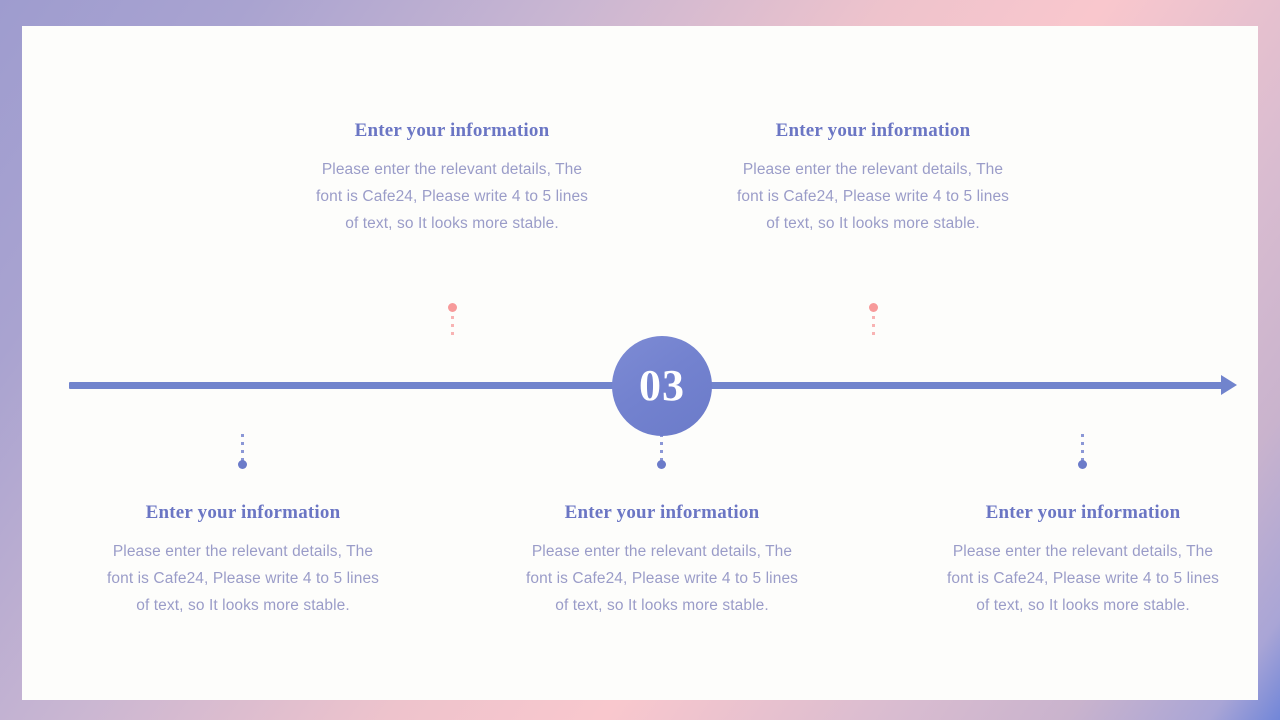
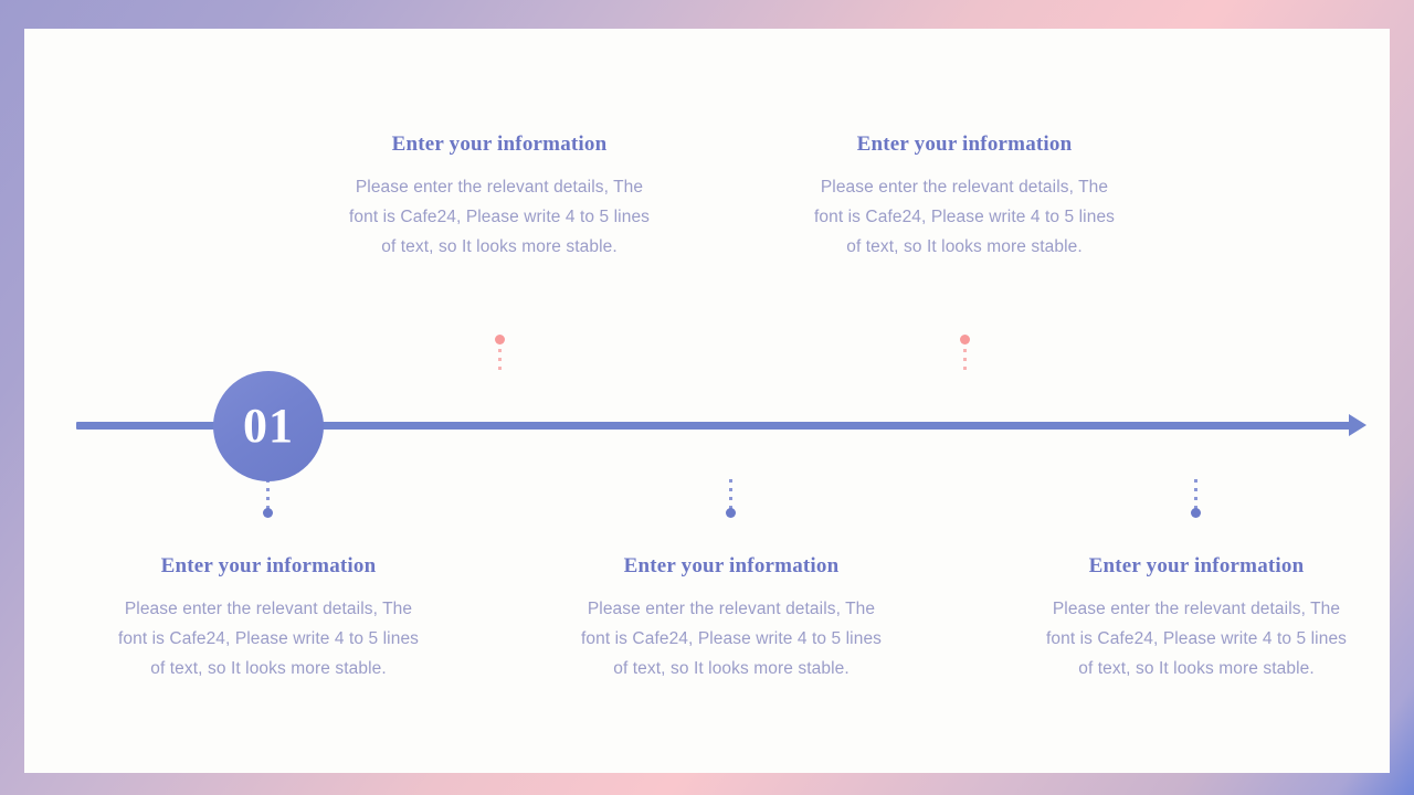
  Enter your information
  Please enter the relevant details, The font is Cafe24, Please write 4 to 5 lines of text, so It looks more stable.
+ 01
  Enter your information
  Please enter the relevant details, The font is Cafe24, Please write 4 to 5 lines of text, so It looks more stable.
  Enter your information
  Please enter the relevant details, The font is Cafe24, Please write 4 to 5 lines of text, so It looks more stable.
- 03
  Enter your information
  Please enter the relevant details, The font is Cafe24, Please write 4 to 5 lines of text, so It looks more stable.
  Enter your information
  Please enter the relevant details, The font is Cafe24, Please write 4 to 5 lines of text, so It looks more stable.
